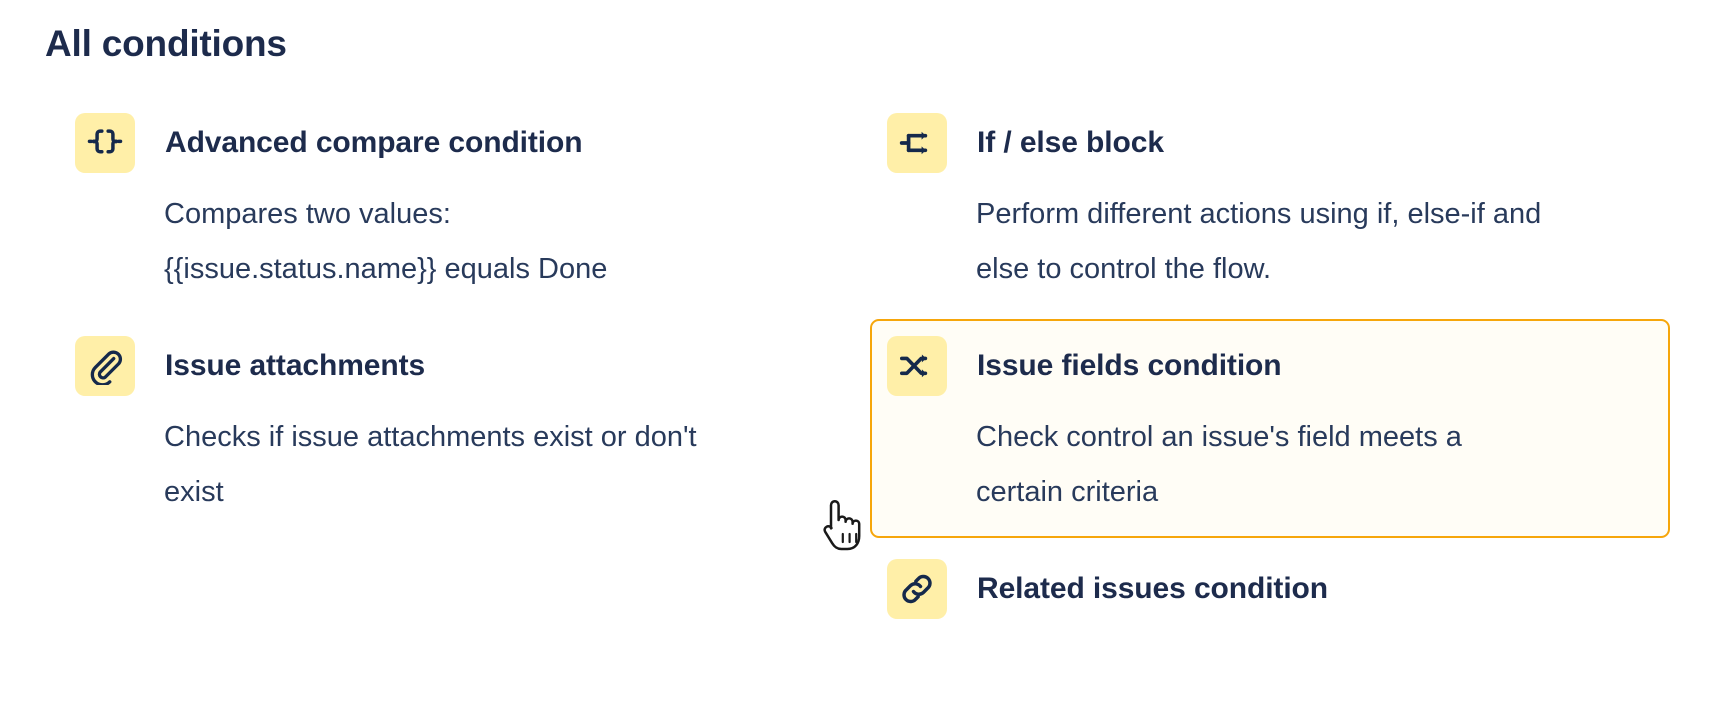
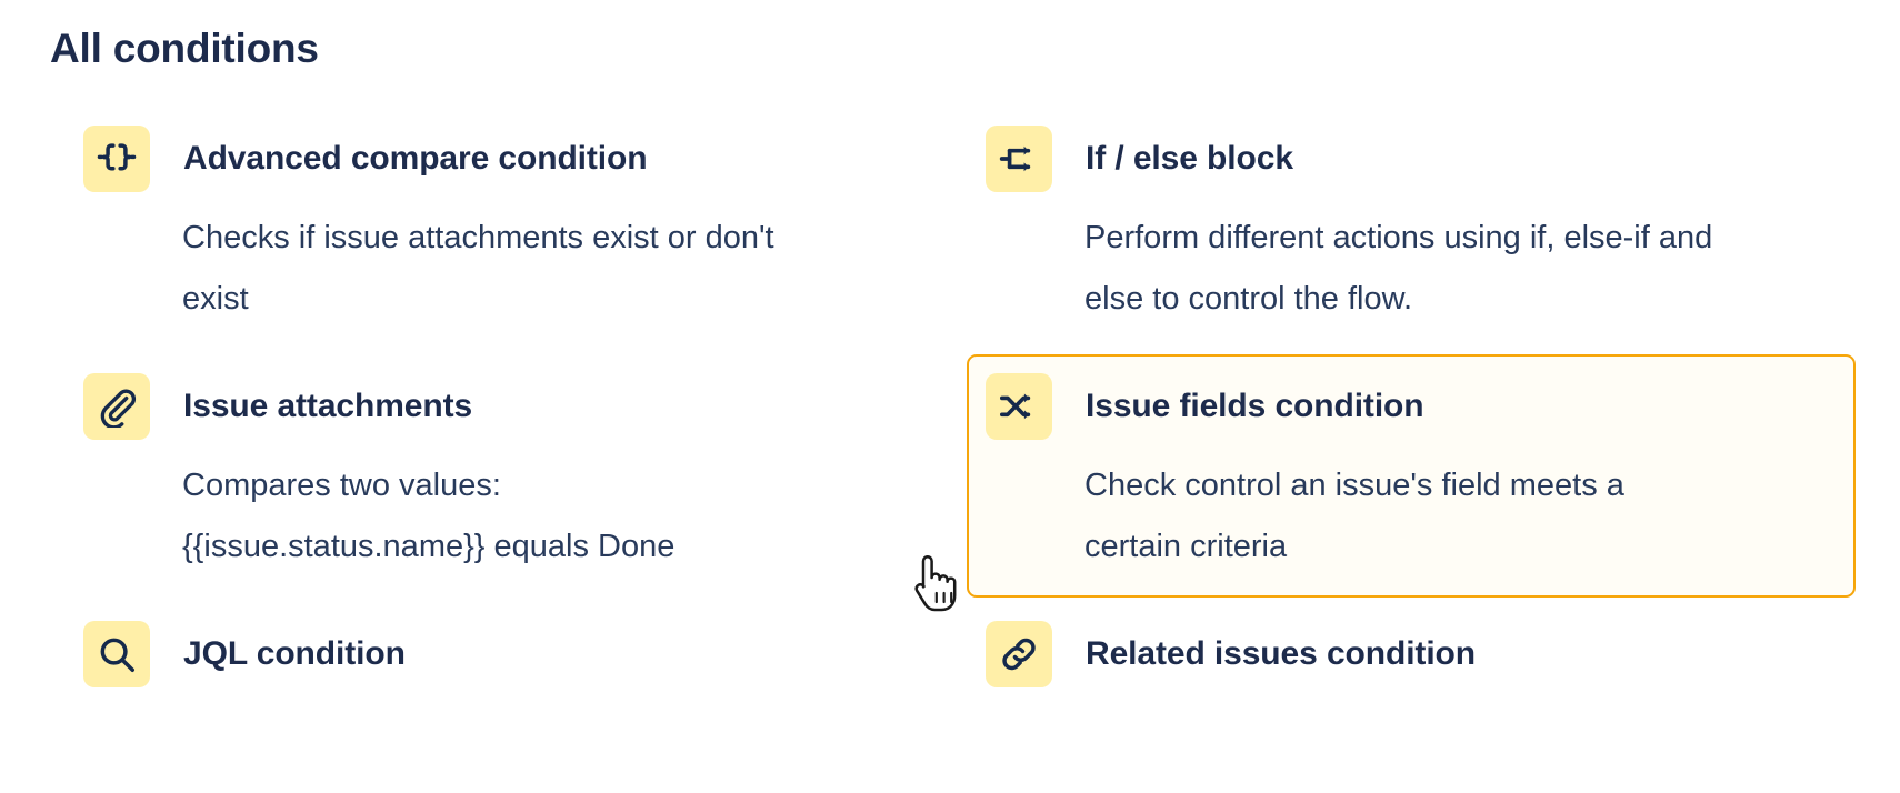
  All conditions
  Advanced compare condition
- Compares two values: {{issue.status.name}} equals Done
+ Checks if issue attachments exist or don't exist
  Issue attachments
- Checks if issue attachments exist or don't exist
+ Compares two values: {{issue.status.name}} equals Done
+ JQL condition
  If / else block
  Perform different actions using if, else-if and else to control the flow.
  Issue fields condition
  Check control an issue's field meets a certain criteria
  Related issues condition
